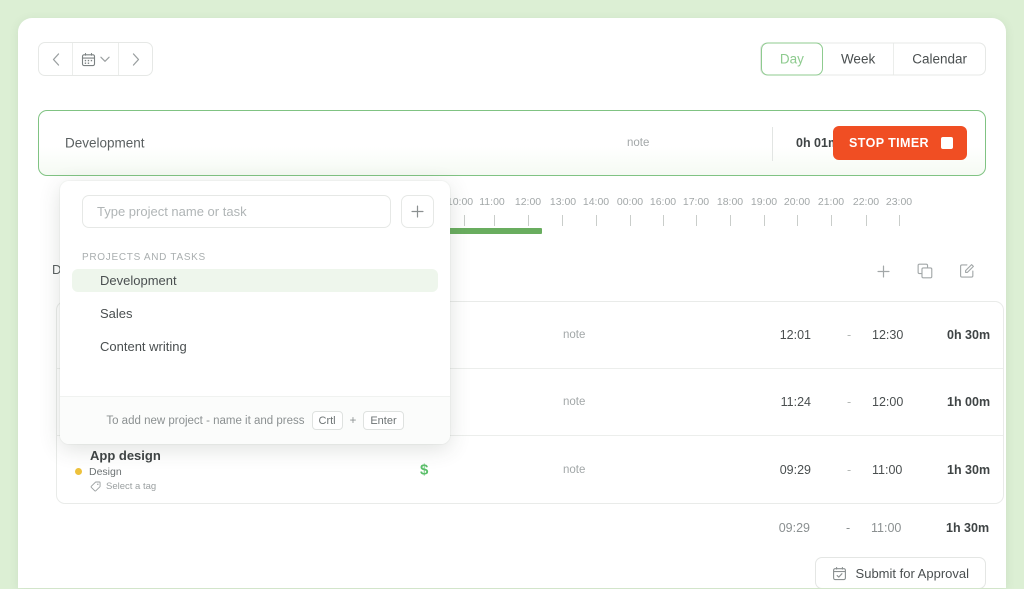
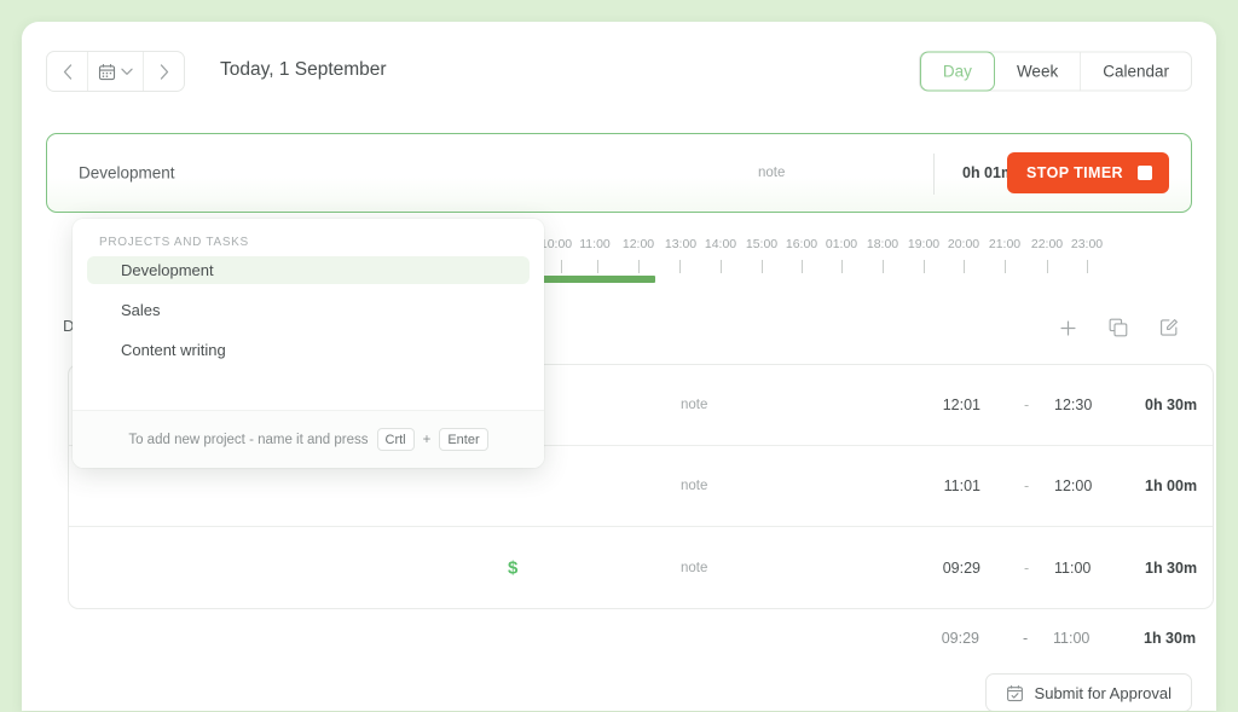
+ Today, 1 September
  Day
  Week
  Calendar
  Development
  note
  0h 01
  STOP TIMER
  0:00
  11:00
  12:00
  13:00
  14:00
- 00:00
+ 15:00
  16:00
- 17:00
+ 01:00
  18:00
  19:00
  20:00
  21:00
  22:00
  23:00
  note
  12:01
  -
  12:30
  0h 30m
  note
- 11:24
+ 11:01
  -
  12:00
  1h 00m
- App design
- Design
- Select a tag
  $
  note
  09:29
  -
  11:00
  1h 30m
  09:29
  -
  11:00
  1h 30m
  Submit for Approval
- Type project name or task
  PROJECTS AND TASKS
  Development
  Sales
  Content writing
  To add new project - name it and press
  Crtl
  +
  Enter
